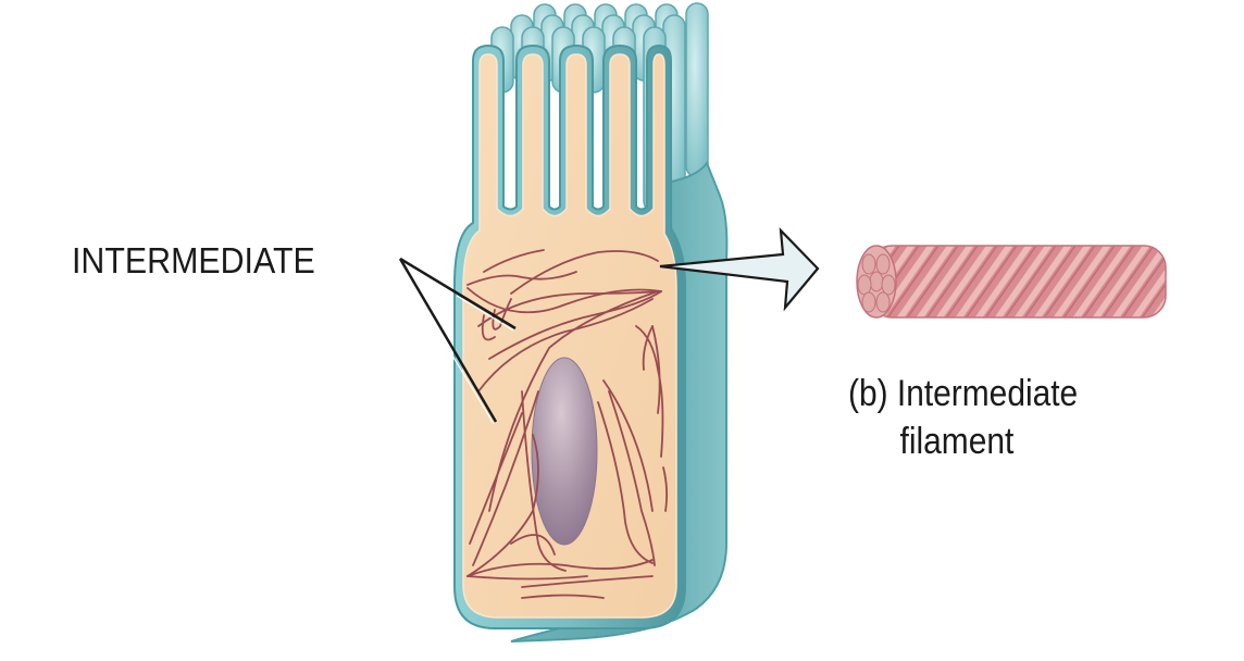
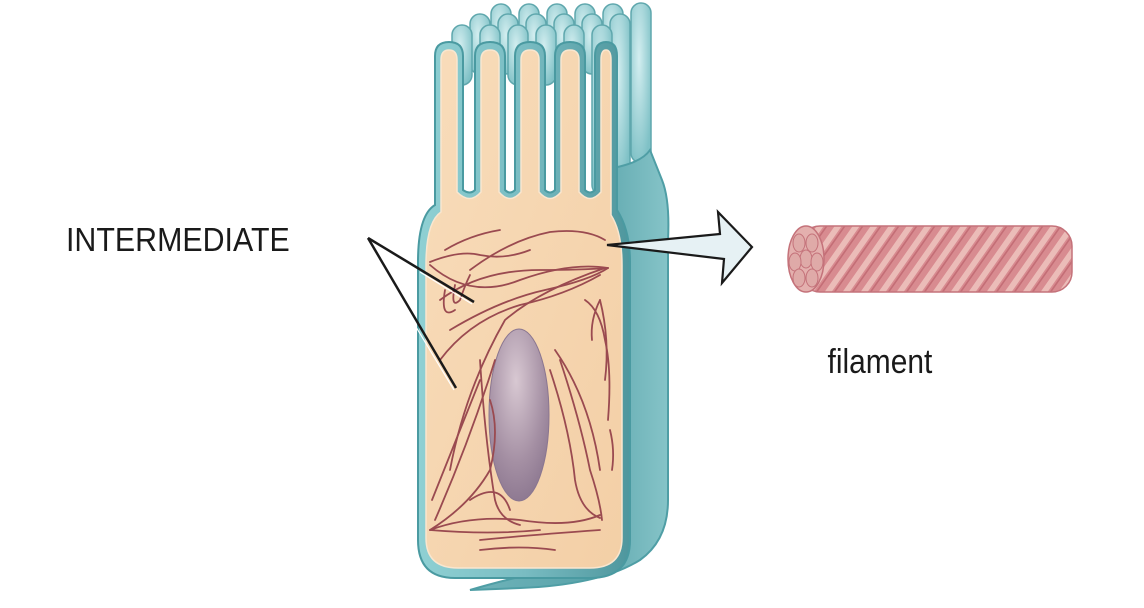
  INTERMEDIATE
- (b) Intermediate
  filament
